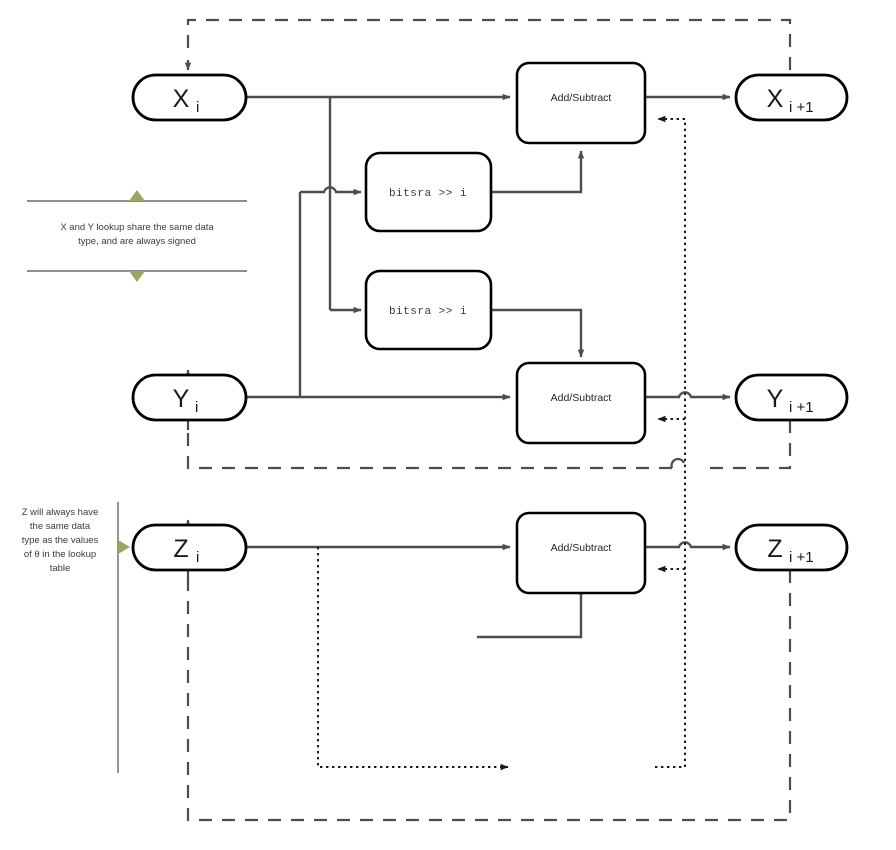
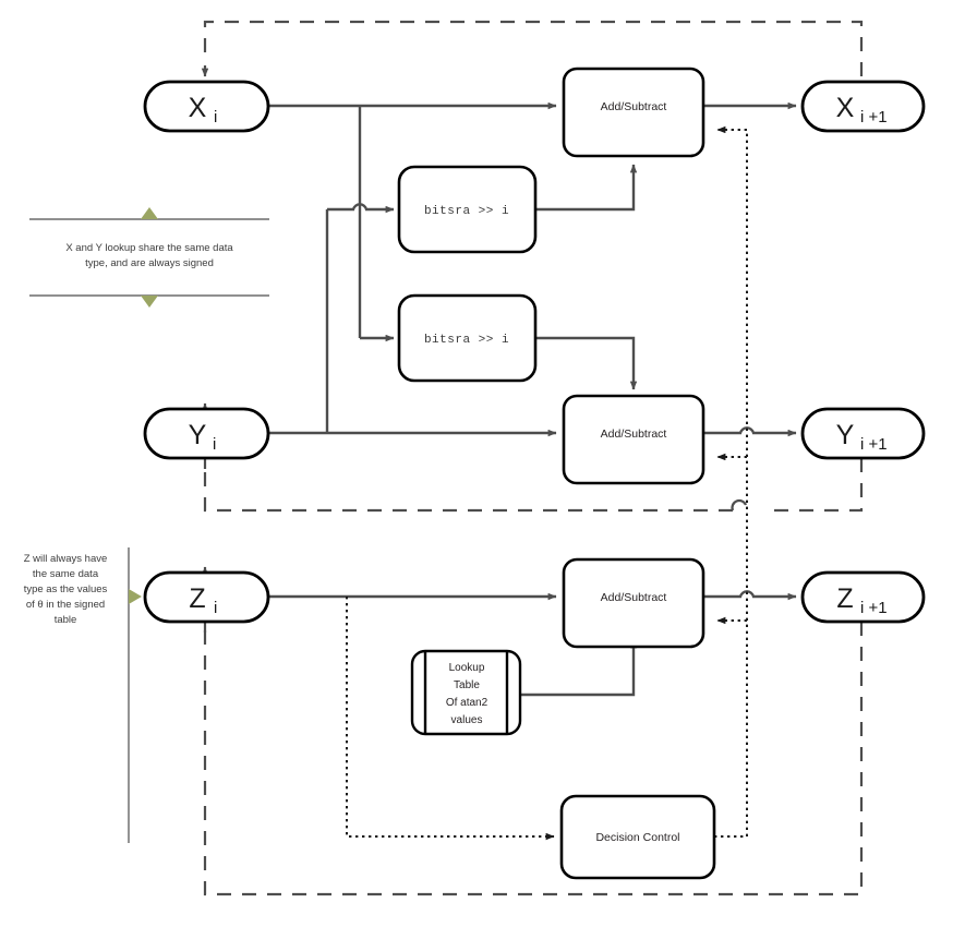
  Add/Subtract
  Add/Subtract
  Add/Subtract
  bitsra >> i
  bitsra >> i
+ Lookup
+ Table
+ Of atan2
+ values
+ Decision Control
  X
  i
  X
  i +1
  Y
  i
  Y
  i +1
  Z
  i
  Z
  i +1
  X and Y lookup share the same data
  type, and are always signed
  Z will always have
  the same data
  type as the values
- of θ in the lookup
+ of θ in the signed
  table
